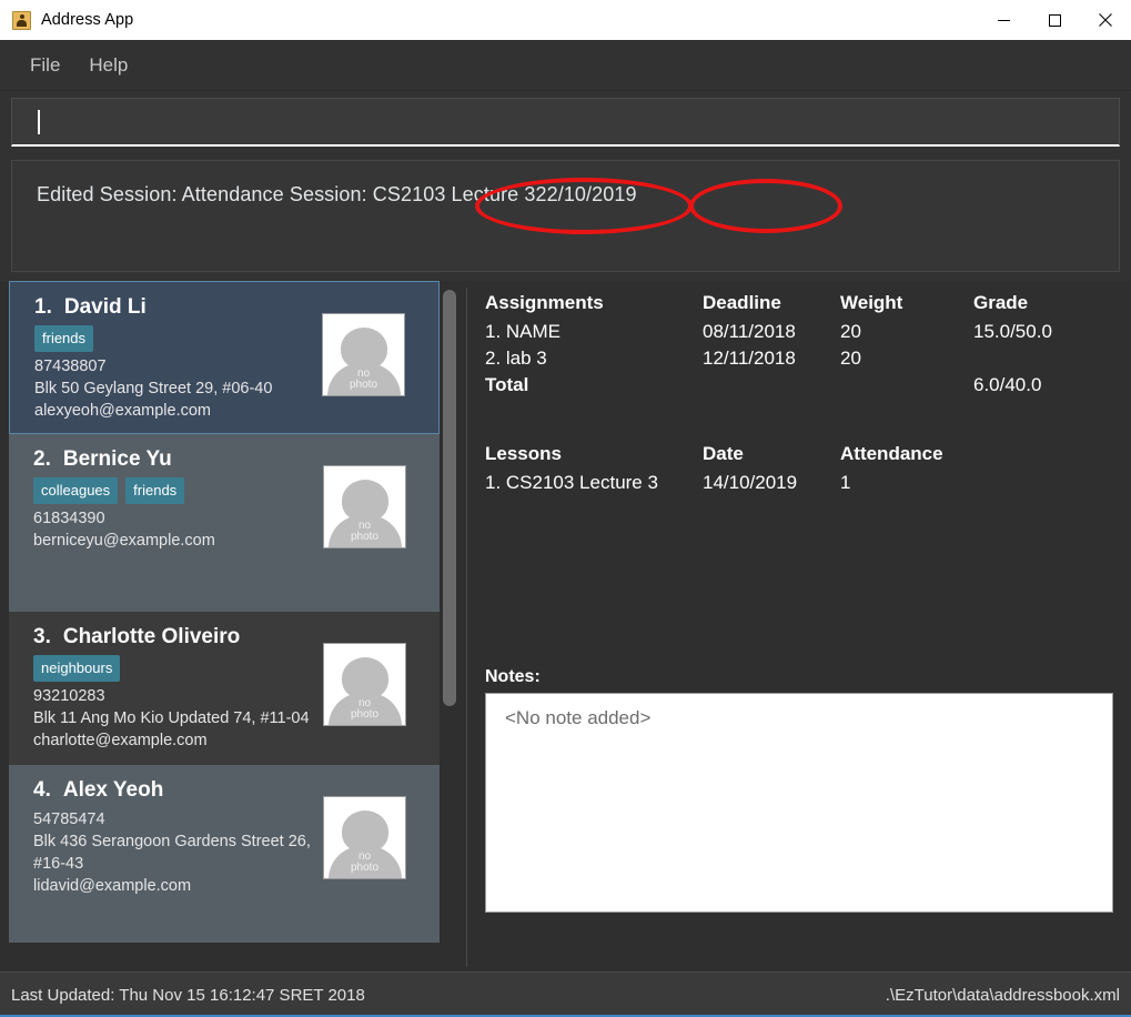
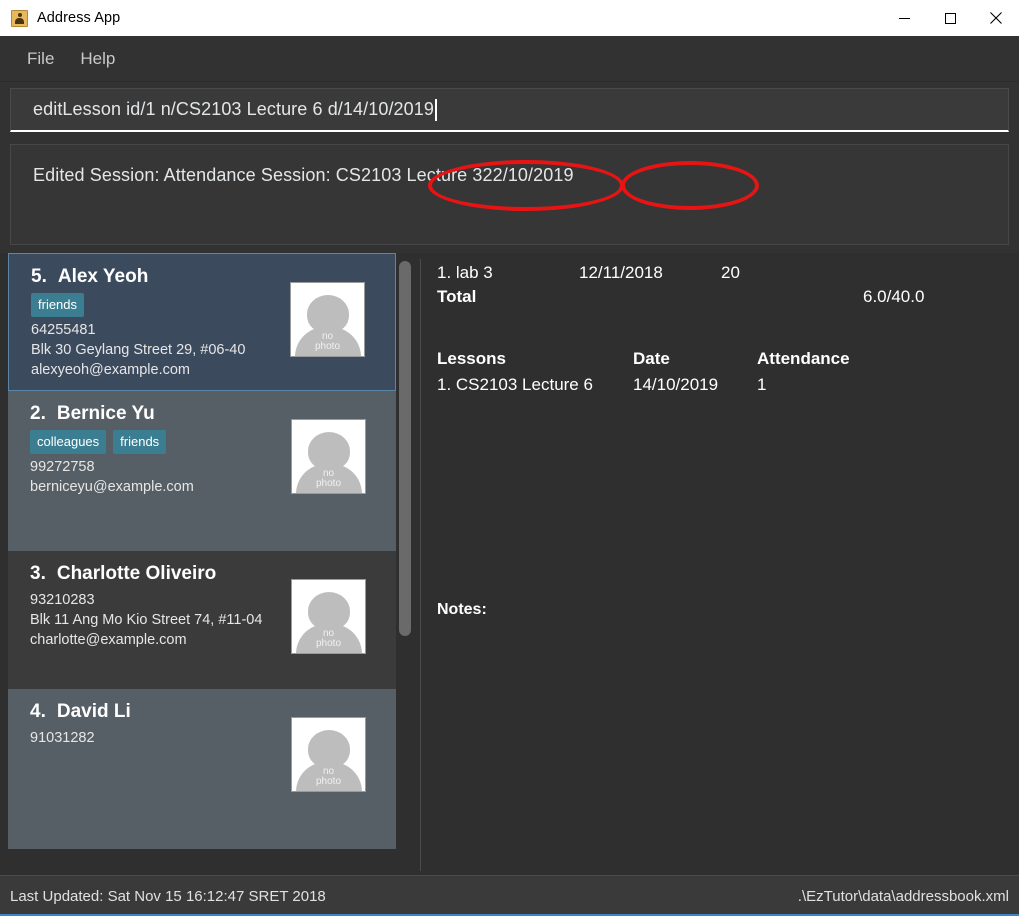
  Address App
  File
  Help
+ editLesson id/1 n/CS2103 Lecture 6 d/14/10/2019
  Edited Session: Attendance Session: CS2103 Lecture 322/10/2019
- 1.
+ 5.
- David Li
+ Alex Yeoh
  friends
- 87438807
+ 64255481
- Blk 50 Geylang Street 29, #06-40
+ Blk 30 Geylang Street 29, #06-40
  alexyeoh@example.com
  no
  photo
  2.
  Bernice Yu
  colleagues
  friends
- 61834390
+ 99272758
  berniceyu@example.com
  no
  photo
  3.
  Charlotte Oliveiro
- neighbours
  93210283
- Blk 11 Ang Mo Kio Updated 74, #11-04
+ Blk 11 Ang Mo Kio Street 74, #11-04
  charlotte@example.com
  no
  photo
  4.
- Alex Yeoh
+ David Li
- 54785474
+ 91031282
- Blk 436 Serangoon Gardens Street 26, #16-43
- lidavid@example.com
  no
  photo
- Assignments	Deadline	Weight	Grade
- 1. NAME	08/11/2018	20	15.0/50.0
- 2. lab 3	12/11/2018	20
+ 1. lab 3	12/11/2018	20
  Total			6.0/40.0
  Lessons	Date	Attendance
- 1. CS2103 Lecture 3	14/10/2019	1
+ 1. CS2103 Lecture 6	14/10/2019	1
  Notes:
- <No note added>
- Last Updated: Thu Nov 15 16:12:47 SRET 2018
+ Last Updated: Sat Nov 15 16:12:47 SRET 2018
  .\EzTutor\data\addressbook.xml
